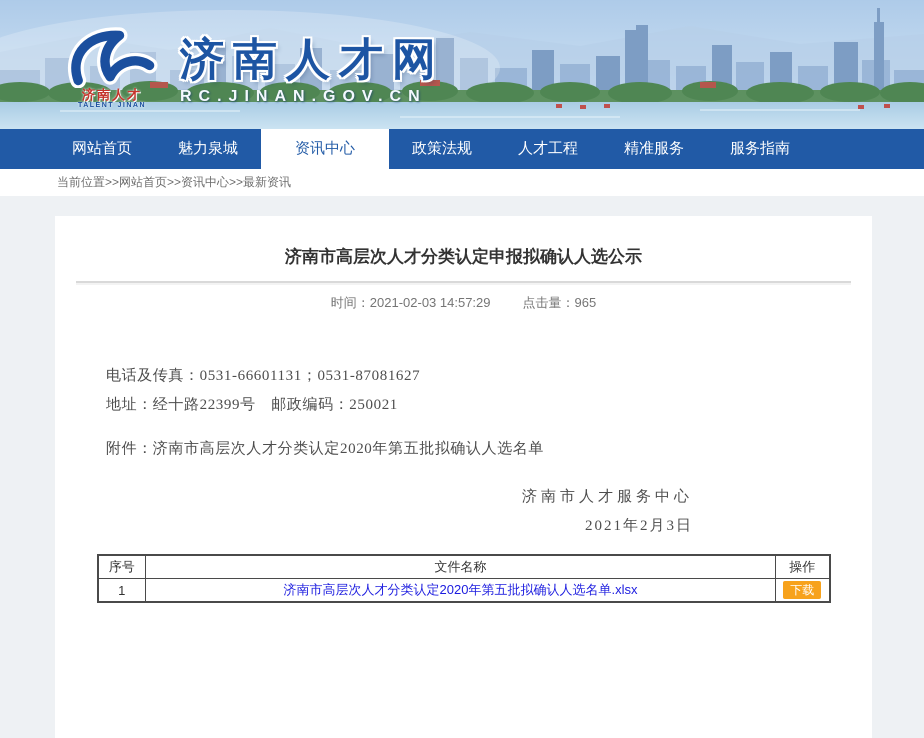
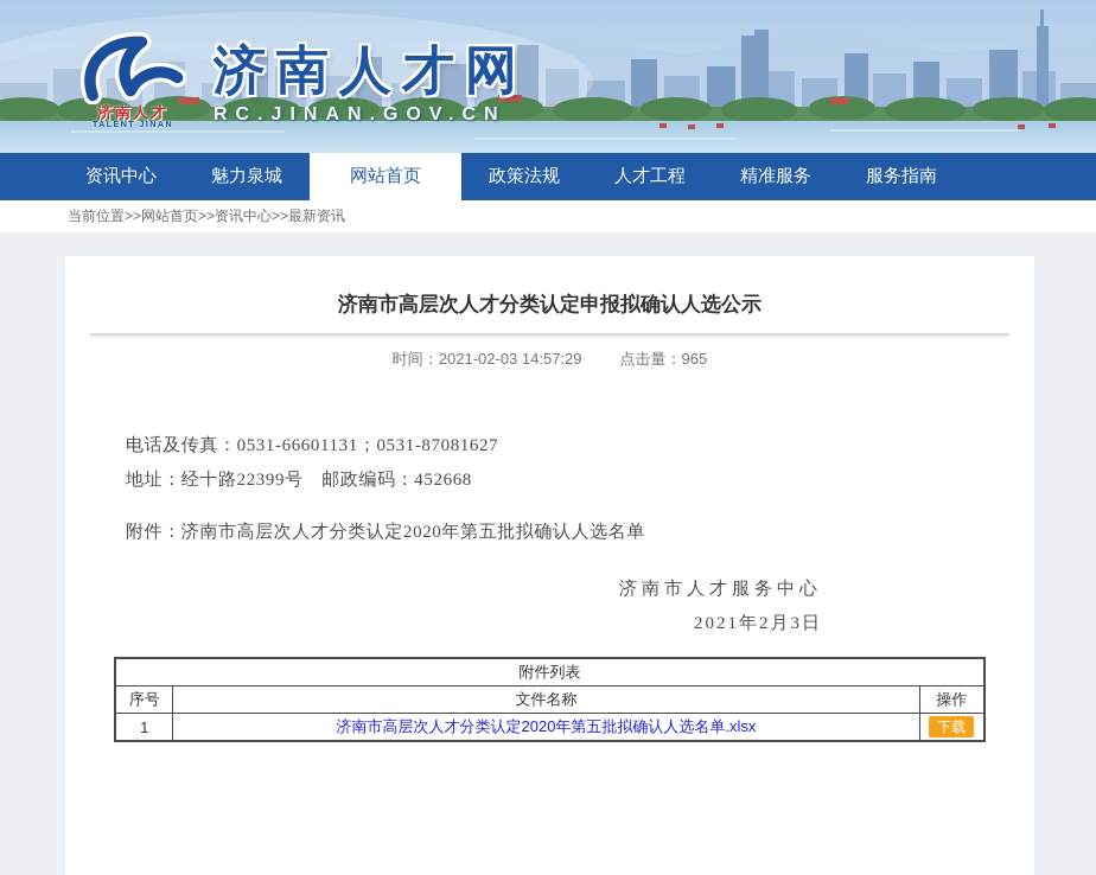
  济南人才
  济南人才网
  RC.JINAN.GOV.CN
- 网站首页
+ 资讯中心
  魅力泉城
- 资讯中心
+ 网站首页
  政策法规
  人才工程
  精准服务
  服务指南
  当前位置>>网站首页>>资讯中心>>最新资讯
  济南市高层次人才分类认定申报拟确认人选公示
  时间：2021-02-03 14:57:29 点击量：965
  电话及传真：0531-66601131；0531-87081627
- 地址：经十路22399号 邮政编码：250021
+ 地址：经十路22399号 邮政编码：452668
  附件：济南市高层次人才分类认定2020年第五批拟确认人选名单
  济南市人才服务中心
  2021年2月3日
+ 附件列表
  序号	文件名称	操作
  1	济南市高层次人才分类认定2020年第五批拟确认人选名单.xlsx	下载
